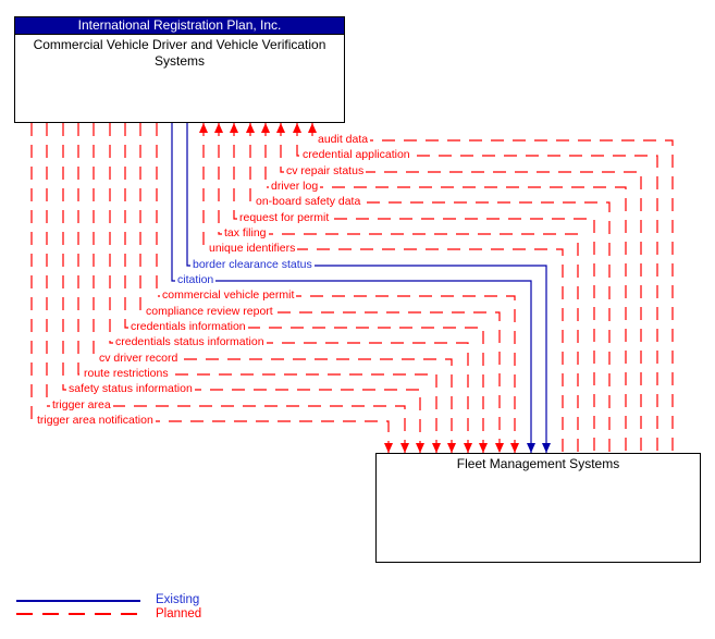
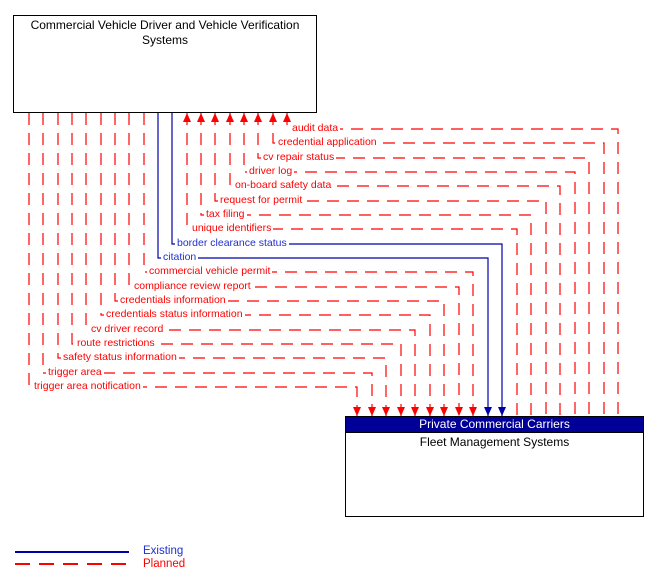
  audit data
  credential application
  cv repair status
  driver log
  on-board safety data
  request for permit
  tax filing
  unique identifiers
  border clearance status
  citation
  commercial vehicle permit
  compliance review report
  credentials information
  credentials status information
  cv driver record
  route restrictions
  safety status information
  trigger area
  trigger area notification
- International Registration Plan, Inc.
  Commercial Vehicle Driver and Vehicle Verification Systems
+ Private Commercial Carriers
  Fleet Management Systems
  Existing
  Planned
